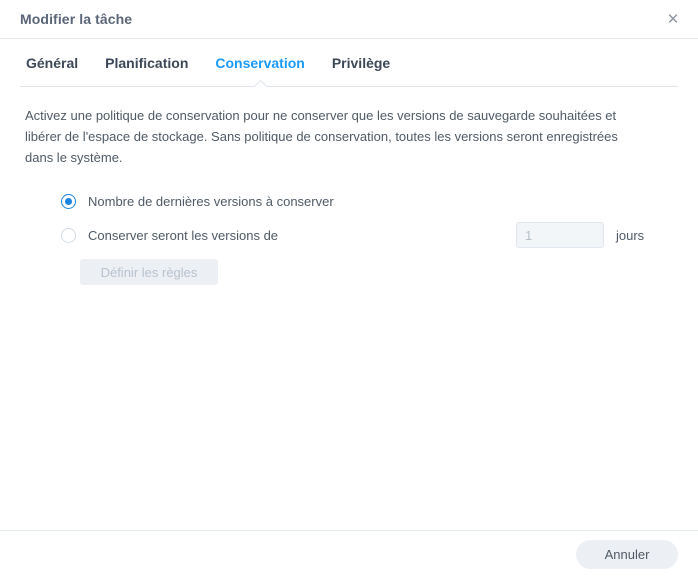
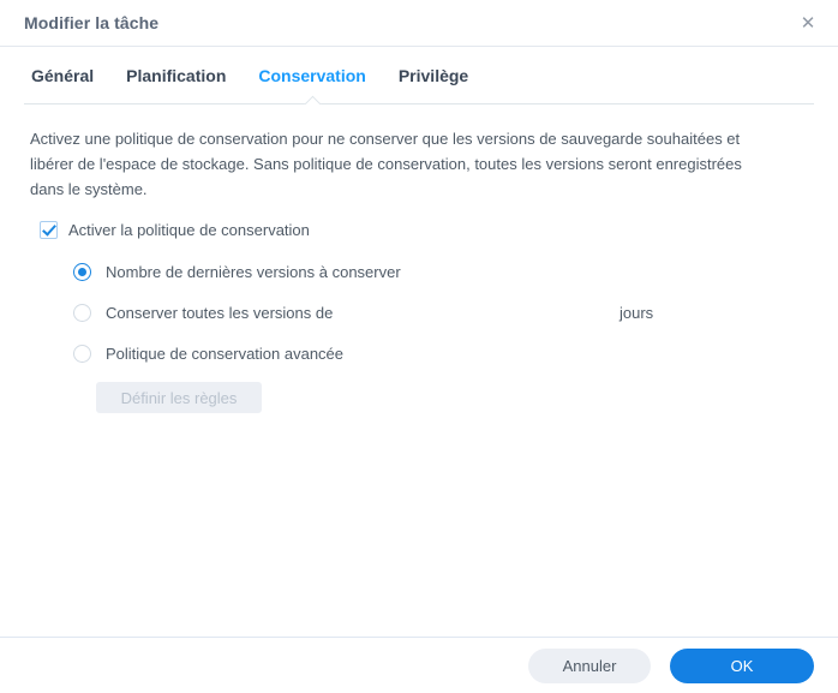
  Modifier la tâche
  ✕
  Général
  Planification
  Conservation
  Privilège
  Activez une politique de conservation pour ne conserver que les versions de sauvegarde souhaitées et libérer de l'espace de stockage. Sans politique de conservation, toutes les versions seront enregistrées dans le système.
+ Activer la politique de conservation
  Nombre de dernières versions à conserver
- Conserver seront les versions de
+ Conserver toutes les versions de
- 1
  jours
+ Politique de conservation avancée
  Définir les règles
  Annuler
+ OK
